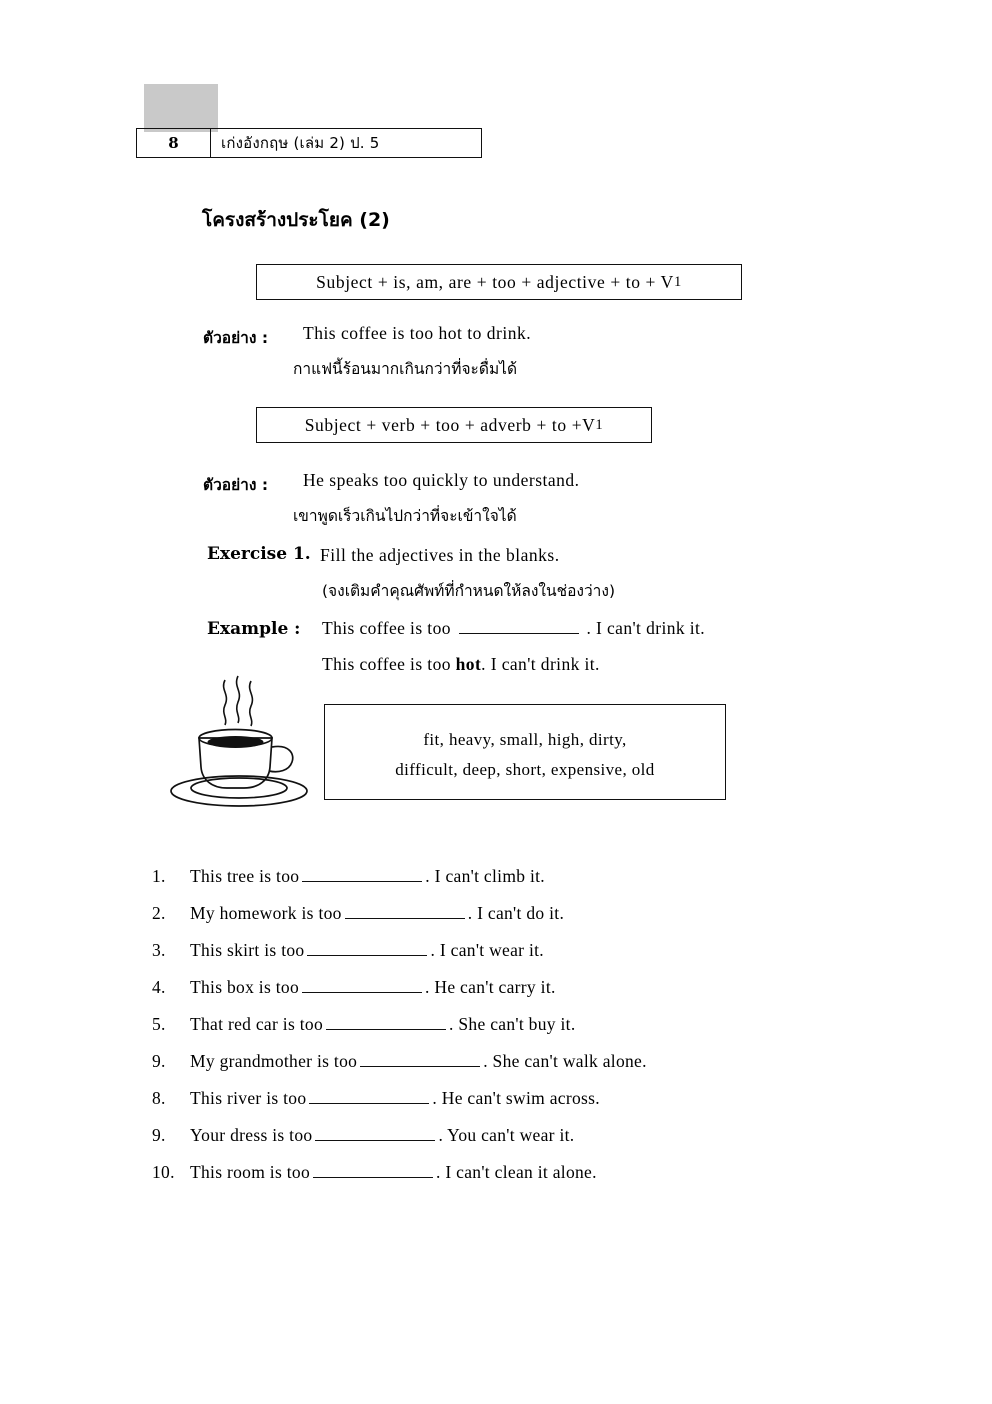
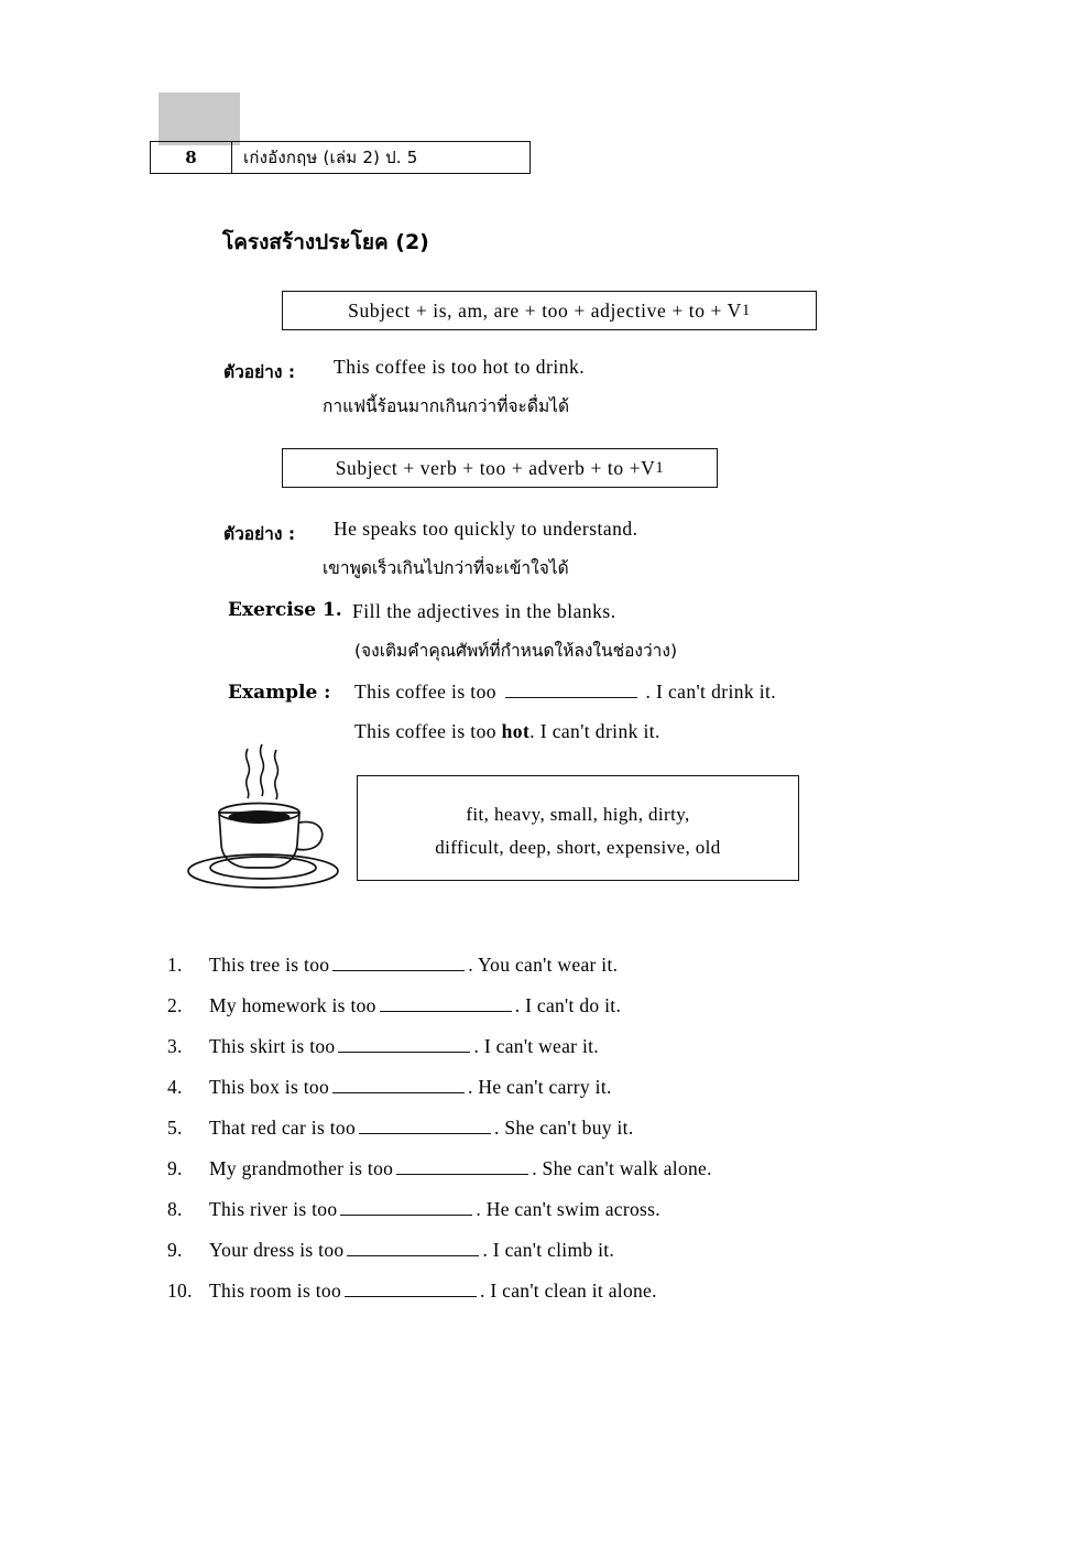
  8
  เก่งอังกฤษ (เล่ม 2) ป. 5
  โครงสร้างประโยค (2)
  Subject + is, am, are + too + adjective + to + V
  1
  ตัวอย่าง :
  This coffee is too hot to drink.
  กาแฟนี้ร้อนมากเกินกว่าที่จะดื่มได้
  Subject + verb + too + adverb + to +V
  1
  ตัวอย่าง :
  He speaks too quickly to understand.
  เขาพูดเร็วเกินไปกว่าที่จะเข้าใจได้
  Exercise 1.
  Fill the adjectives in the blanks.
  (จงเติมคำคุณศัพท์ที่กำหนดให้ลงในช่องว่าง)
  Example :
  This coffee is too . I can't drink it.
  This coffee is too hot. I can't drink it.
  fit, heavy, small, high, dirty,
  difficult, deep, short, expensive, old
- 1. This tree is too . I can't climb it.
+ 1. This tree is too . You can't wear it.
  2. My homework is too . I can't do it.
  3. This skirt is too . I can't wear it.
  4. This box is too . He can't carry it.
  5. That red car is too . She can't buy it.
  9. My grandmother is too . She can't walk alone.
  8. This river is too . He can't swim across.
- 9. Your dress is too . You can't wear it.
+ 9. Your dress is too . I can't climb it.
  10. This room is too . I can't clean it alone.
